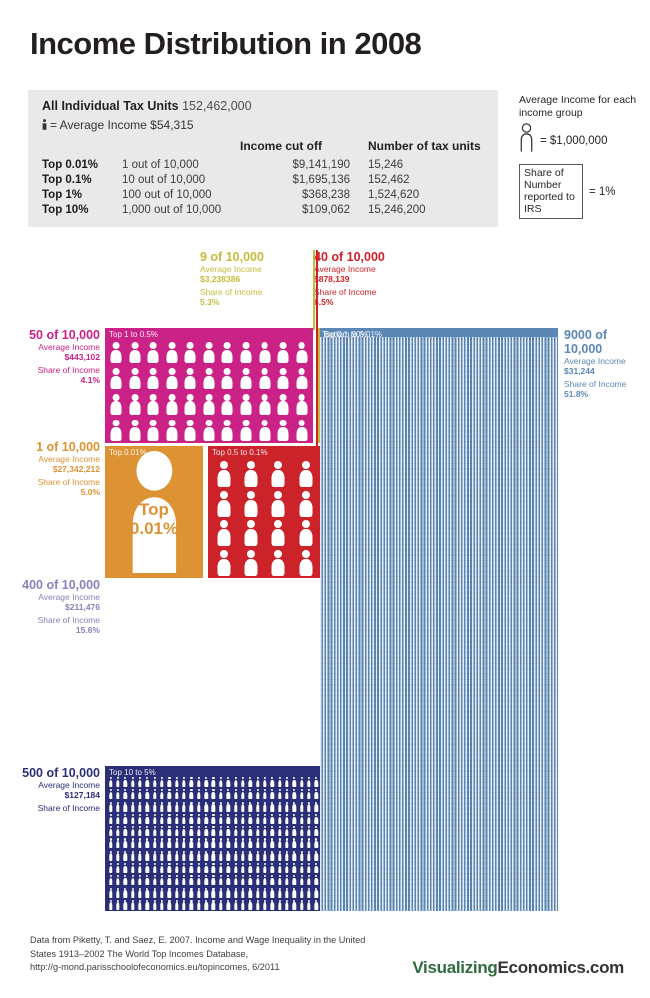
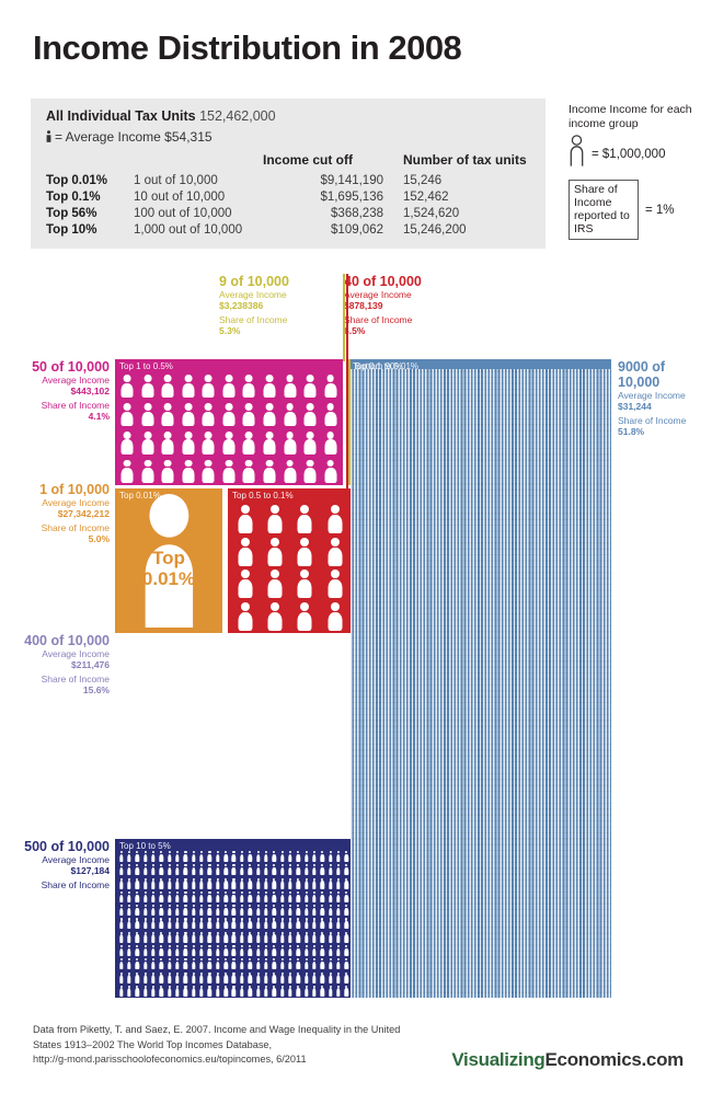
  Income Distribution in 2008
  All Individual Tax Units 152,462,000
  = Average Income $54,315
  		Income cut off	Number of tax units
  Top 0.01%	1 out of 10,000	$9,141,190	15,246
  Top 0.1%	10 out of 10,000	$1,695,136	152,462
- Top 1%	100 out of 10,000	$368,238	1,524,620
+ Top 56%	100 out of 10,000	$368,238	1,524,620
  Top 10%	1,000 out of 10,000	$109,062	15,246,200
- Average Income for each income group
+ Income Income for each income group
  = $1,000,000
- Share of Number reported to IRS
+ Share of Income reported to IRS
  = 1%
  Top 1 to 0.5%
  Top 0.1 to 0.01%
  Top 0.01%
  Top
  0.01%
  Top 0.5 to 0.1%
  Top 10 to 5%
  Bottom 90%
  9 of 10,000
  Average Income
  $3,238386
  Share of Income
  5.3%
  0 of 10,000
  verage Income
  878,139
  hare of Income
  .5%
  50 of 10,000
  Average Income
  $443,102
  Share of Income
  4.1%
  1 of 10,000
  Average Income
  $27,342,212
  Share of Income
  5.0%
  400 of 10,000
  Average Income
  $211,476
  Share of Income
  15.6%
  500 of 10,000
  Average Income
  $127,184
  Share of Income
  9000 of 10,000
  Average Income
  $31,244
  Share of Income
  51.8%
  Data from Piketty, T. and Saez, E. 2007. Income and Wage Inequality in the United
  States 1913–2002 The World Top Incomes Database,
  http://g-mond.parisschoolofeconomics.eu/topincomes, 6/2011
  VisualizingEconomics.com
